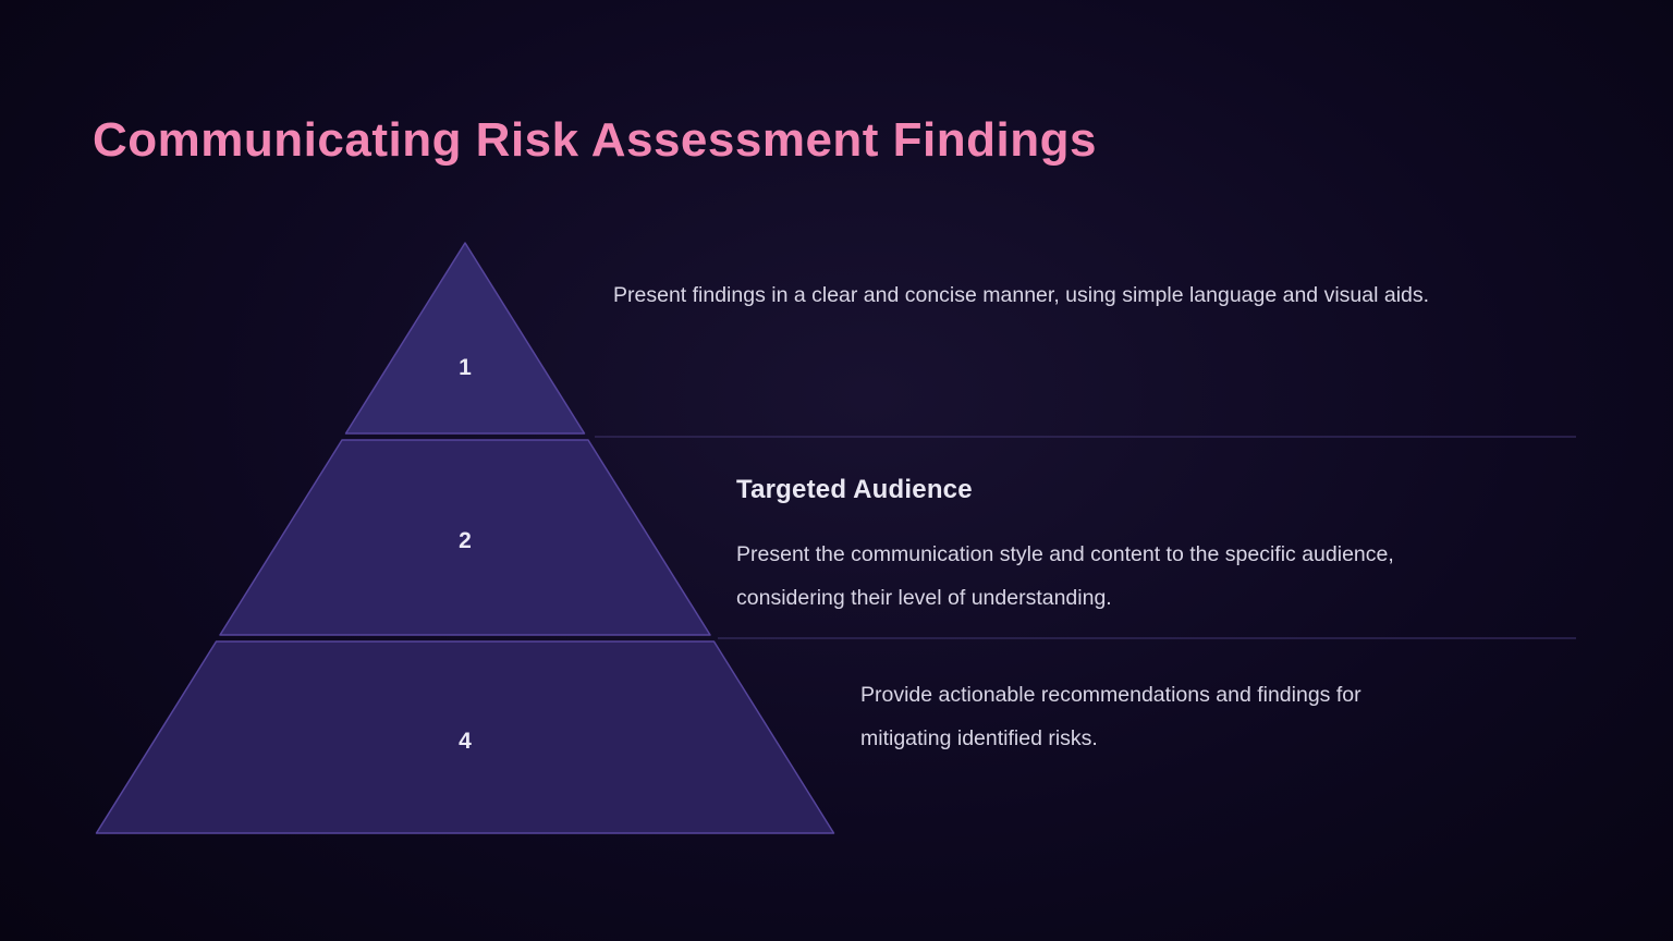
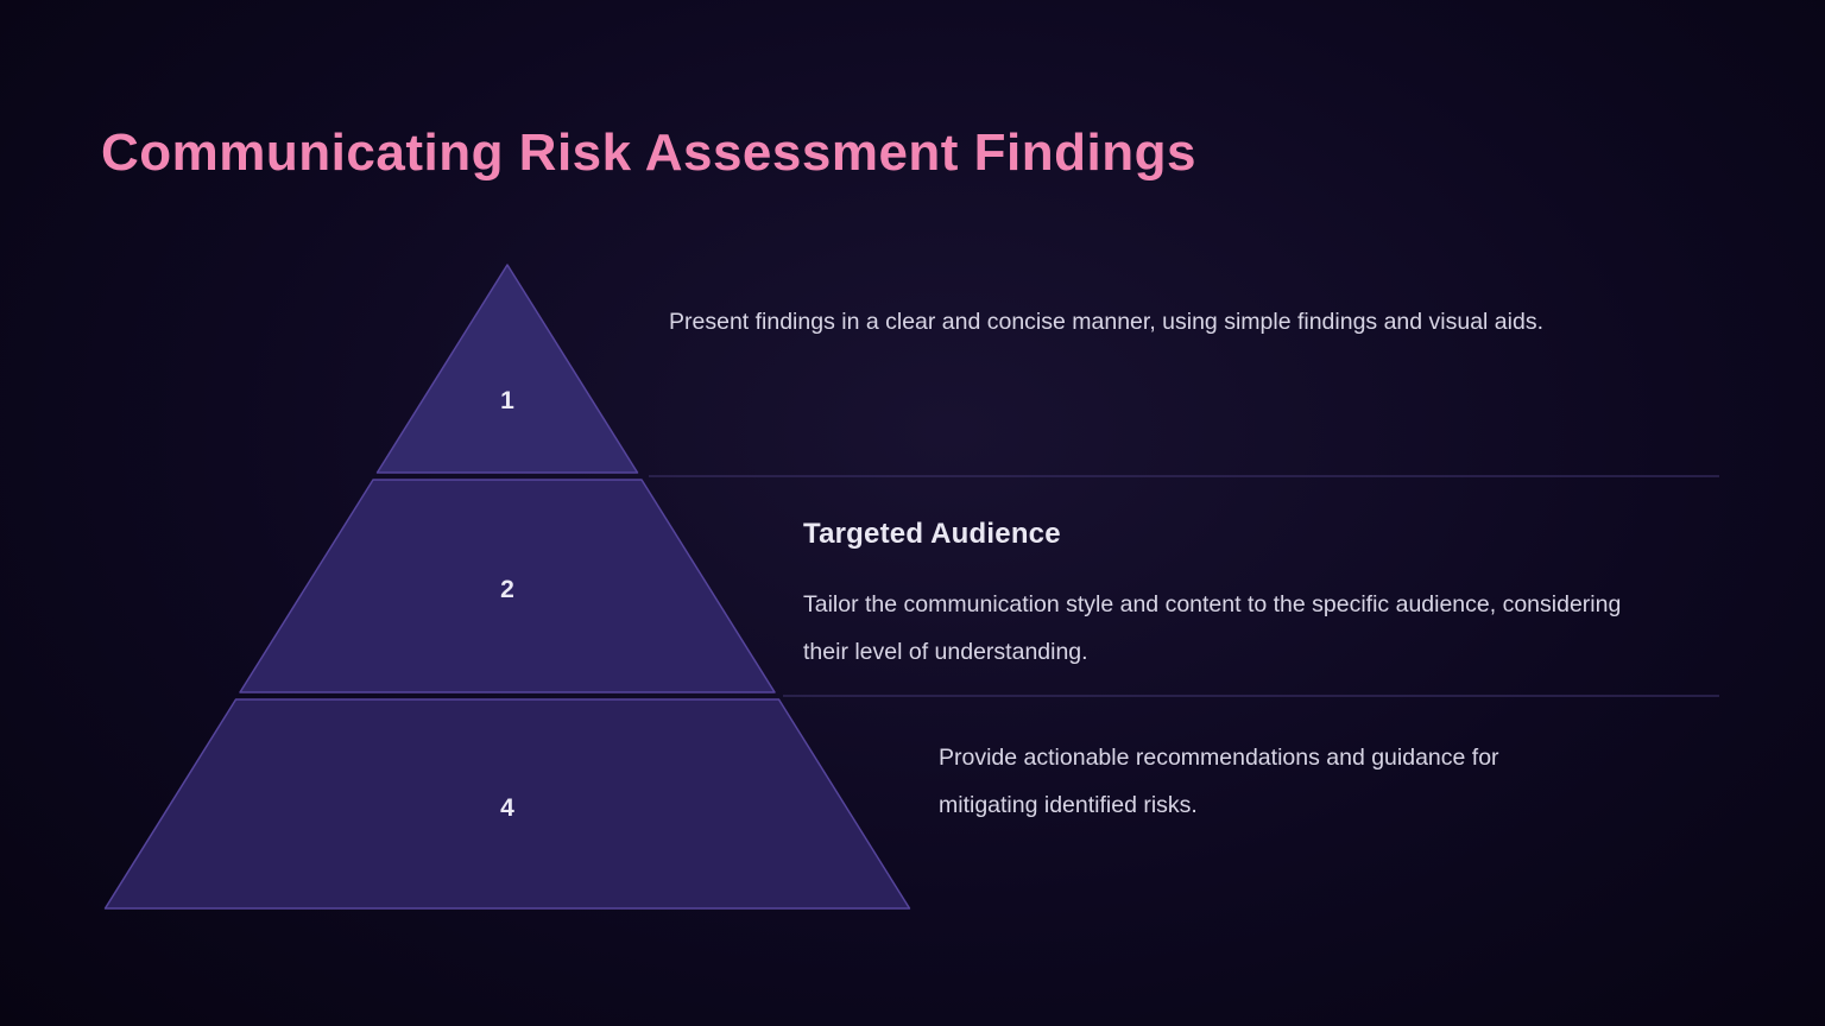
  Communicating Risk Assessment Findings
  1
  2
  4
- Present findings in a clear and concise manner, using simple language and visual aids.
+ Present findings in a clear and concise manner, using simple findings and visual aids.
  Targeted Audience
- Present the communication style and content to the specific audience, considering their level of understanding.
+ Tailor the communication style and content to the specific audience, considering their level of understanding.
- Provide actionable recommendations and findings for mitigating identified risks.
+ Provide actionable recommendations and guidance for mitigating identified risks.
